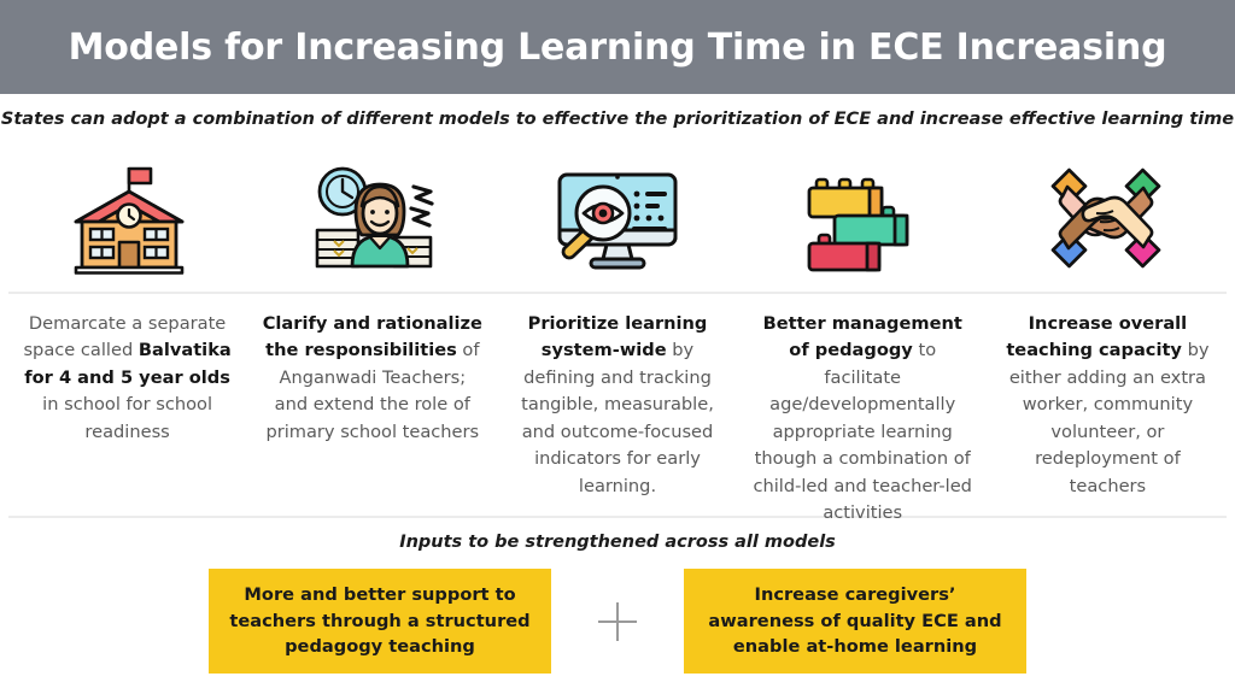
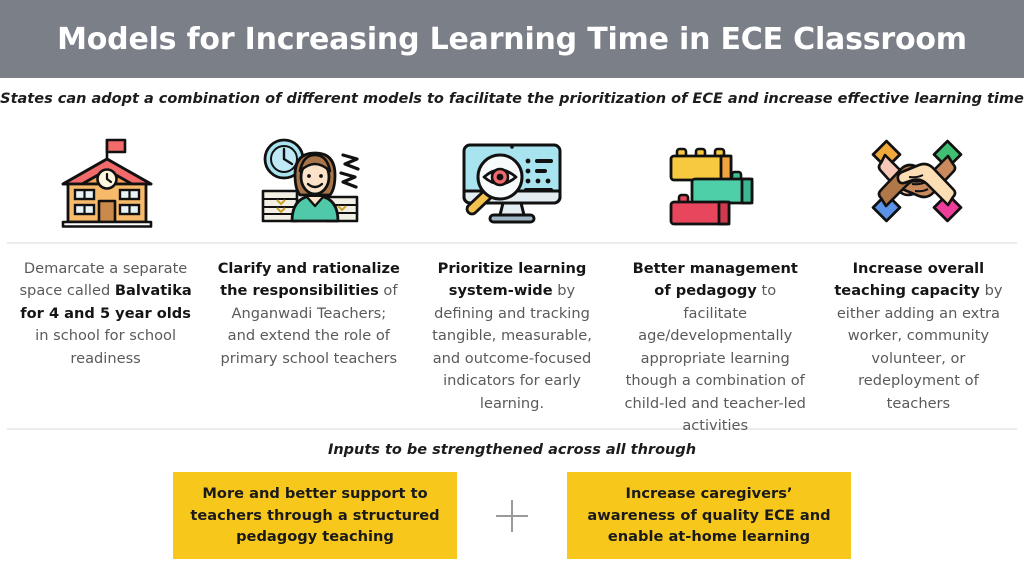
- Models for Increasing Learning Time in ECE Increasing
+ Models for Increasing Learning Time in ECE Classroom
- States can adopt a combination of different models to effective the prioritization of ECE and increase effective learning time
+ States can adopt a combination of different models to facilitate the prioritization of ECE and increase effective learning time
  Demarcate a separate space called Balvatika for 4 and 5 year olds in school for school readiness
  Clarify and rationalize the responsibilities of Anganwadi Teachers; and extend the role of primary school teachers
  Prioritize learning system-wide by defining and tracking tangible, measurable, and outcome-focused indicators for early learning.
  Better management of pedagogy to facilitate age/developmentally appropriate learning though a combination of child-led and teacher-led activities
  Increase overall teaching capacity by either adding an extra worker, community volunteer, or redeployment of teachers
- Inputs to be strengthened across all models
+ Inputs to be strengthened across all through
  More and better support to teachers through a structured pedagogy teaching
  Increase caregivers’ awareness of quality ECE and enable at-home learning
